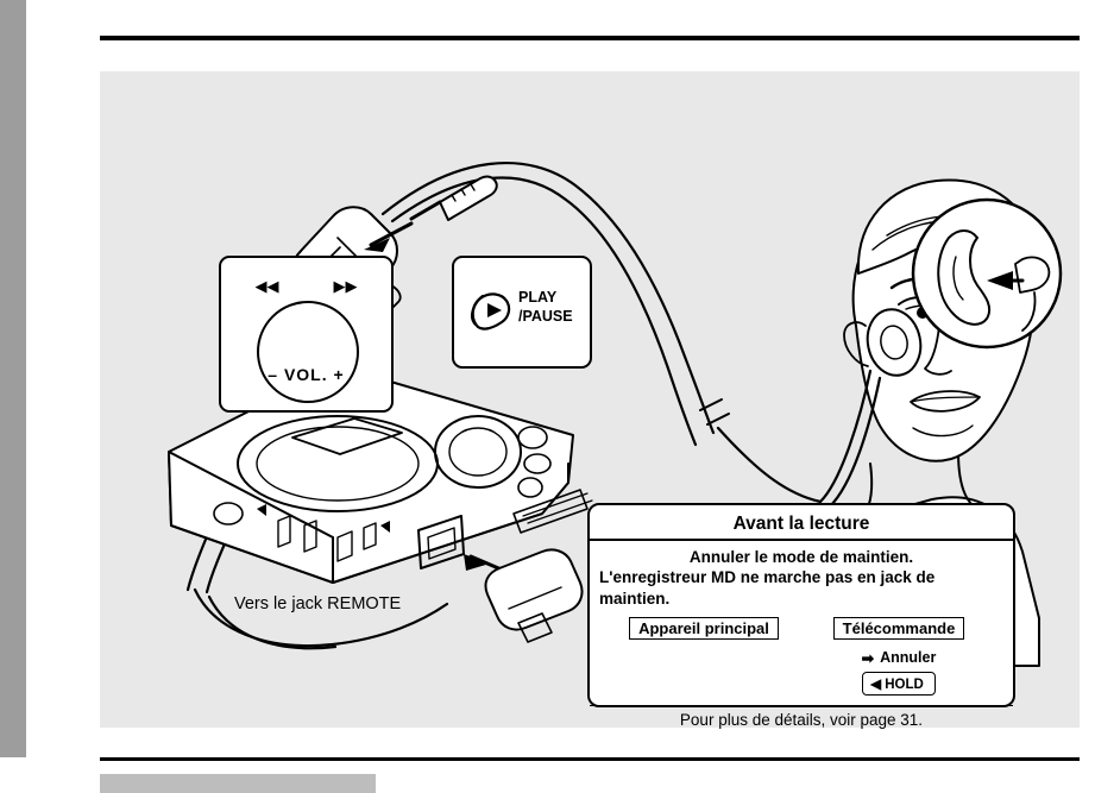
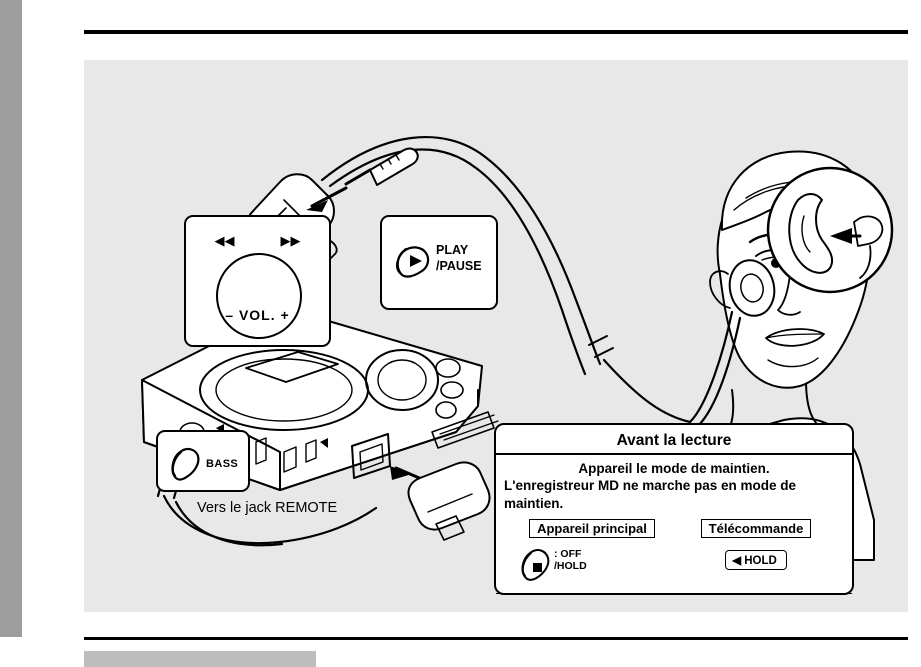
  ◀◀
  ▶▶
  – VOL. +
  PLAY
  /PAUSE
+ BASS
  Vers le jack REMOTE
  Avant la lecture
- Annuler le mode de maintien.
+ Appareil le mode de maintien.
- L'enregistreur MD ne marche pas en jack de
+ L'enregistreur MD ne marche pas en mode de
  maintien.
  Appareil principal
+ : OFF
+ /HOLD
  Télécommande
- ➡
- Annuler
  ◀ HOLD
- Pour plus de détails, voir page 31.
